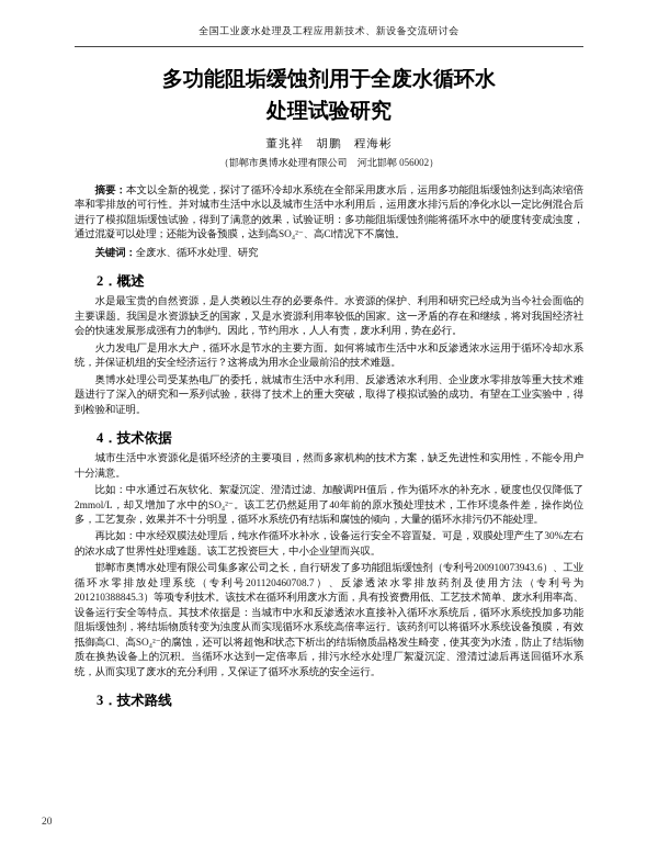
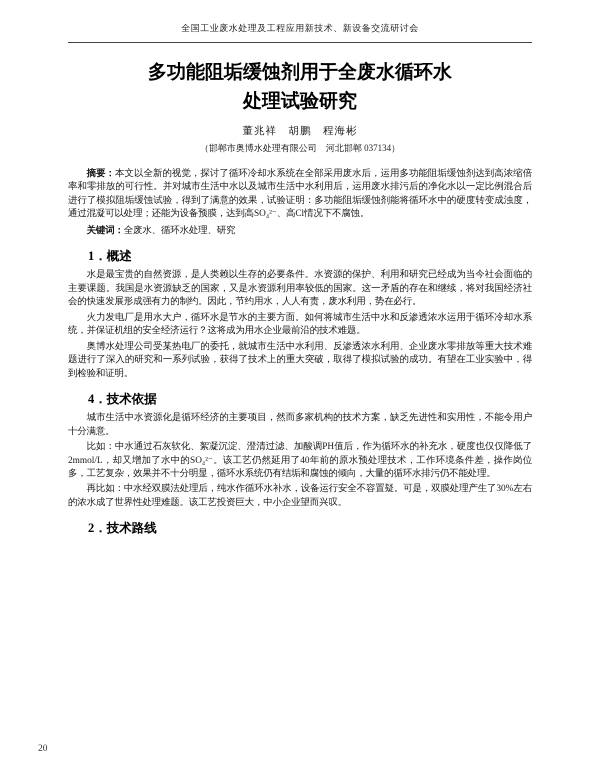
  全国工业废水处理及工程应用新技术、新设备交流研讨会
  多功能阻垢缓蚀剂用于全废水循环水
  处理试验研究
  董兆祥 胡鹏 程海彬
- （邯郸市奥博水处理有限公司 河北邯郸 056002）
+ （邯郸市奥博水处理有限公司 河北邯郸 037134）
  摘要：本文以全新的视觉，探讨了循环冷却水系统在全部采用废水后，运用多功能阻垢缓蚀剂达到高浓缩倍率和零排放的可行性。并对城市生活中水以及城市生活中水利用后，运用废水排污后的净化水以一定比例混合后进行了模拟阻垢缓蚀试验，得到了满意的效果，试验证明：多功能阻垢缓蚀剂能将循环水中的硬度转变成浊度，通过混凝可以处理；还能为设备预膜，达到高SO₄²⁻、高Cl情况下不腐蚀。
  关键词：全废水、循环水处理、研究
- 2．概述
+ 1．概述
  水是最宝贵的自然资源，是人类赖以生存的必要条件。水资源的保护、利用和研究已经成为当今社会面临的主要课题。我国是水资源缺乏的国家，又是水资源利用率较低的国家。这一矛盾的存在和继续，将对我国经济社会的快速发展形成强有力的制约。因此，节约用水，人人有责，废水利用，势在必行。
  火力发电厂是用水大户，循环水是节水的主要方面。如何将城市生活中水和反渗透浓水运用于循环冷却水系统，并保证机组的安全经济运行？这将成为用水企业最前沿的技术难题。
  奥博水处理公司受某热电厂的委托，就城市生活中水利用、反渗透浓水利用、企业废水零排放等重大技术难题进行了深入的研究和一系列试验，获得了技术上的重大突破，取得了模拟试验的成功。有望在工业实验中，得到检验和证明。
  4．技术依据
  城市生活中水资源化是循环经济的主要项目，然而多家机构的技术方案，缺乏先进性和实用性，不能令用户十分满意。
  比如：中水通过石灰软化、絮凝沉淀、澄清过滤、加酸调PH值后，作为循环水的补充水，硬度也仅仅降低了2mmol/L，却又增加了水中的SO₄²⁻。该工艺仍然延用了40年前的原水预处理技术，工作环境条件差，操作岗位多，工艺复杂，效果并不十分明显，循环水系统仍有结垢和腐蚀的倾向，大量的循环水排污仍不能处理。
  再比如：中水经双膜法处理后，纯水作循环水补水，设备运行安全不容置疑。可是，双膜处理产生了30%左右的浓水成了世界性处理难题。该工艺投资巨大，中小企业望而兴叹。
- 邯郸市奥博水处理有限公司集多家公司之长，自行研发了多功能阻垢缓蚀剂（专利号200910073943.6）、工业循环水零排放处理系统（专利号201120460708.7）、反渗透浓水零排放药剂及使用方法（专利号为201210388845.3）等项专利技术。该技术在循环利用废水方面，具有投资费用低、工艺技术简单、废水利用率高、设备运行安全等特点。其技术依据是：当城市中水和反渗透浓水直接补入循环水系统后，循环水系统投加多功能阻垢缓蚀剂，将结垢物质转变为浊度从而实现循环水系统高倍率运行。该药剂可以将循环水系统设备预膜，有效抵御高Cl、高SO₄²⁻的腐蚀，还可以将超饱和状态下析出的结垢物质晶格发生畸变，使其变为水渣，防止了结垢物质在换热设备上的沉积。当循环水达到一定倍率后，排污水经水处理厂絮凝沉淀、澄清过滤后再送回循环水系统，从而实现了废水的充分利用，又保证了循环水系统的安全运行。
- 3．技术路线
+ 2．技术路线
  20
